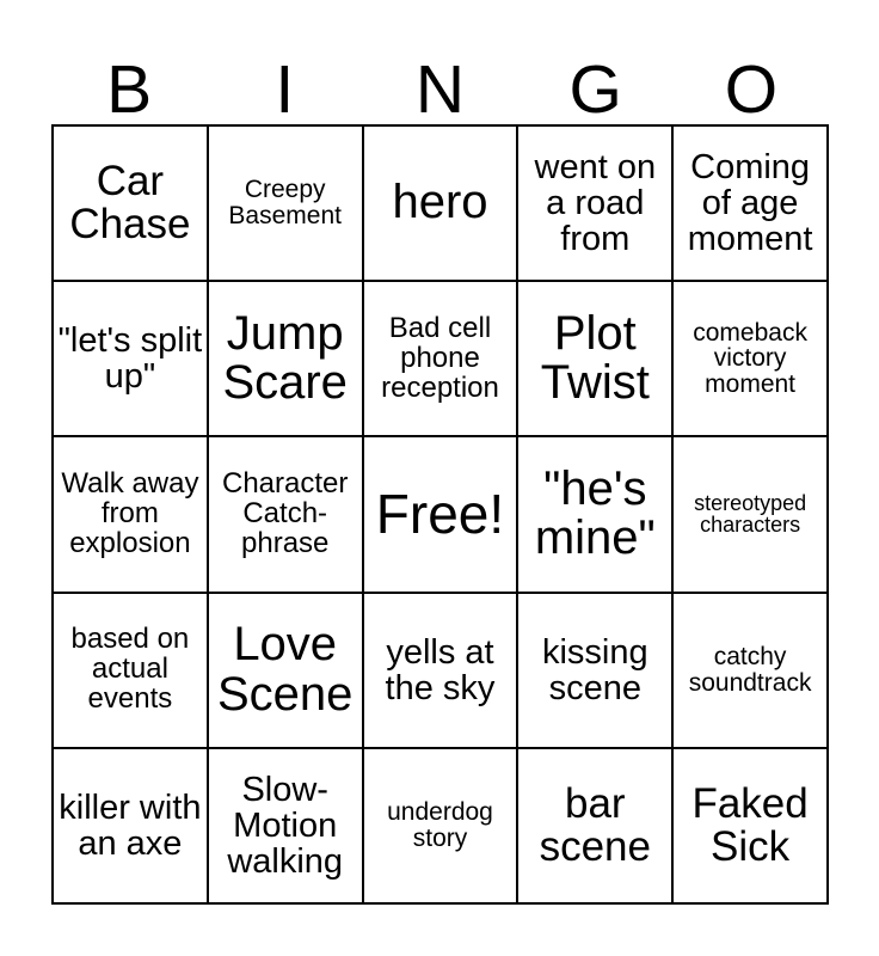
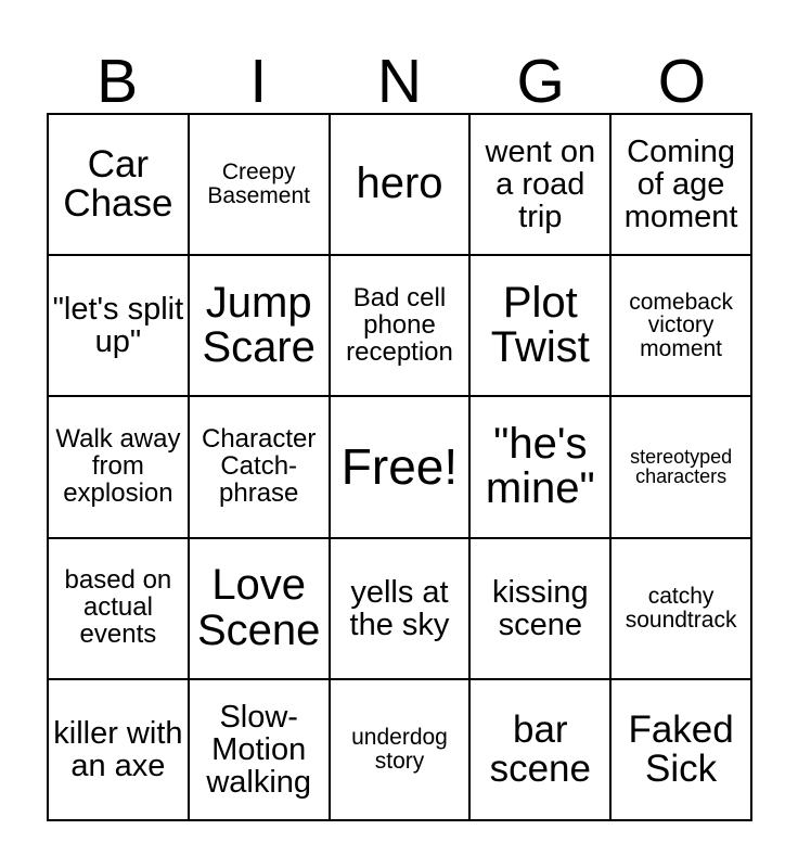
  B
  I
  N
  G
  O
  Car Chase
  Creepy Basement
  hero
- went on a road from
+ went on a road trip
  Coming of age moment
  "let's split up"
  Jump Scare
  Bad cell phone reception
  Plot Twist
  comeback victory moment
  Walk away from explosion
  Character Catch-phrase
  Free!
  "he's mine"
  stereotyped characters
  based on actual events
  Love Scene
  yells at the sky
  kissing scene
  catchy soundtrack
  killer with an axe
  Slow-Motion walking
  underdog story
  bar scene
  Faked Sick
